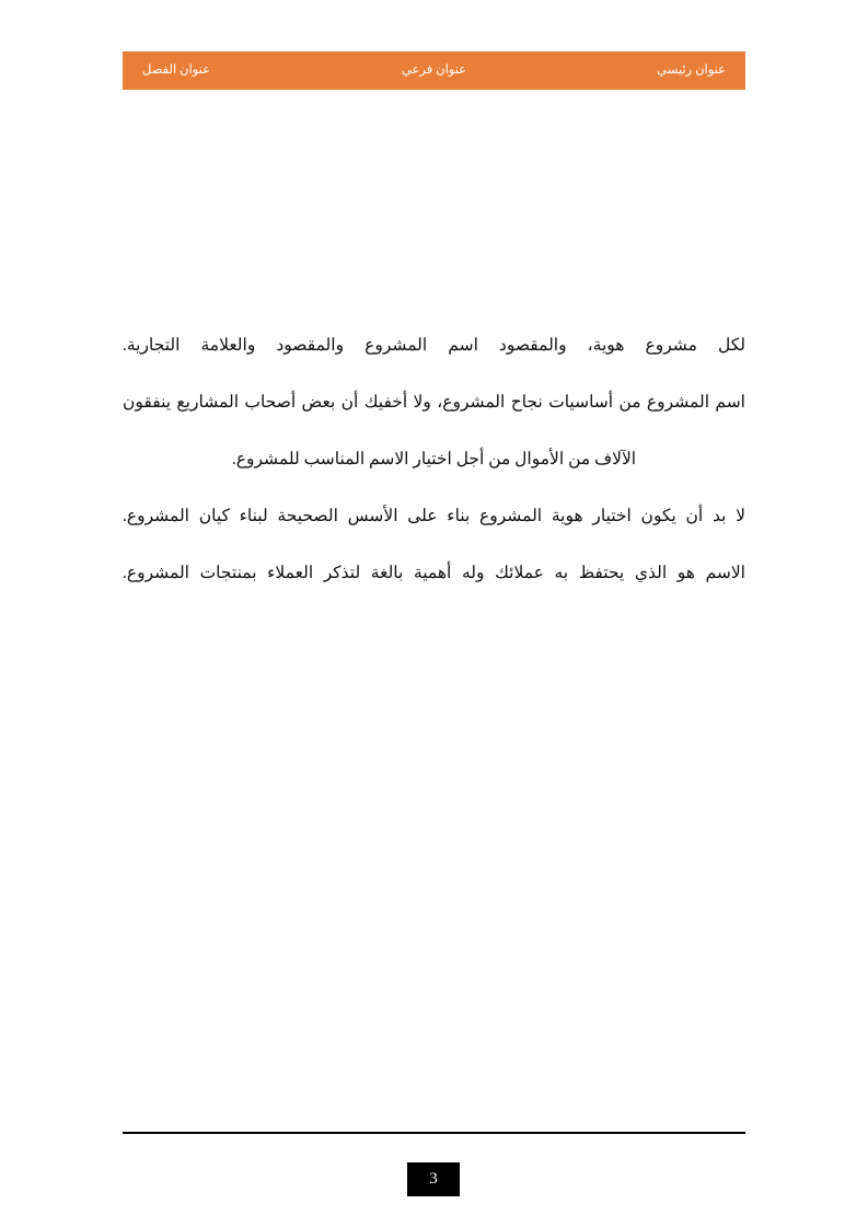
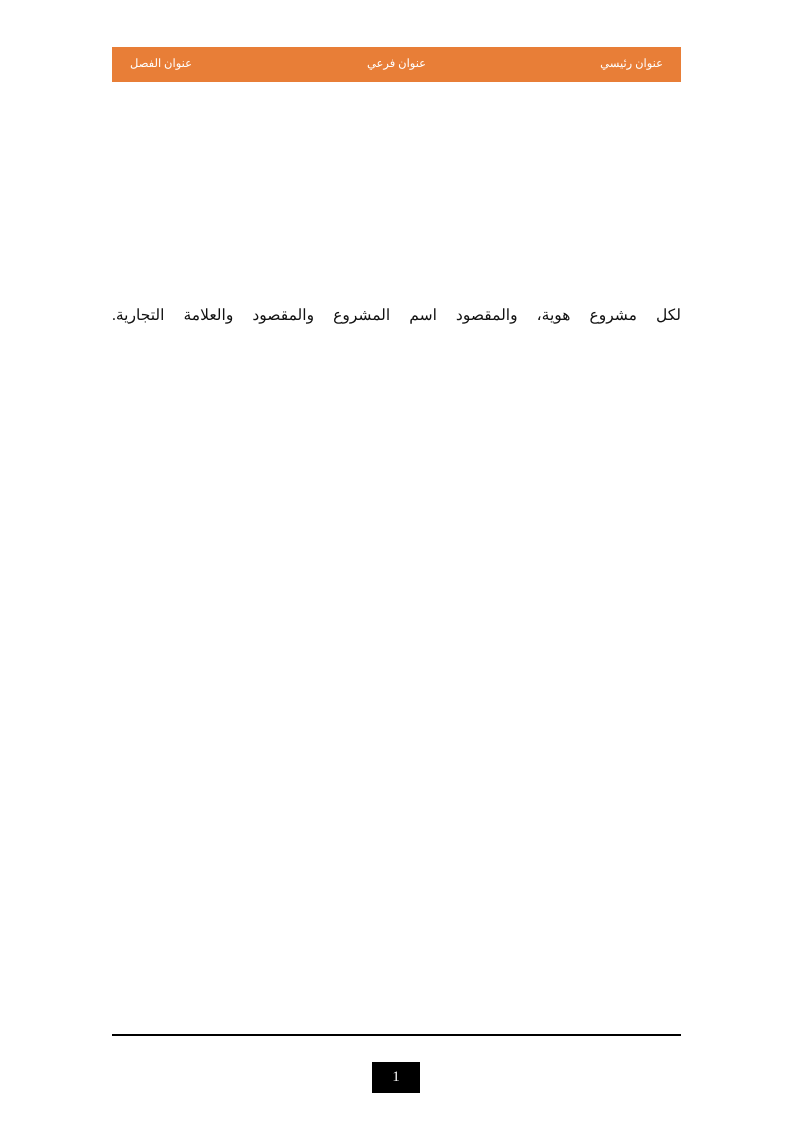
  عنوان رئيسي
  عنوان فرعي
  عنوان الفصل
  لكل مشروع هوية، والمقصود اسم المشروع والمقصود والعلامة التجارية.
- اسم المشروع من أساسيات نجاح المشروع، ولا أخفيك أن بعض أصحاب المشاريع ينفقون الآلاف من الأموال من أجل اختيار الاسم المناسب للمشروع.
- لا بد أن يكون اختيار هوية المشروع بناء على الأسس الصحيحة لبناء كيان المشروع.
- الاسم هو الذي يحتفظ به عملائك وله أهمية بالغة لتذكر العملاء بمنتجات المشروع.
- 3
+ 1
